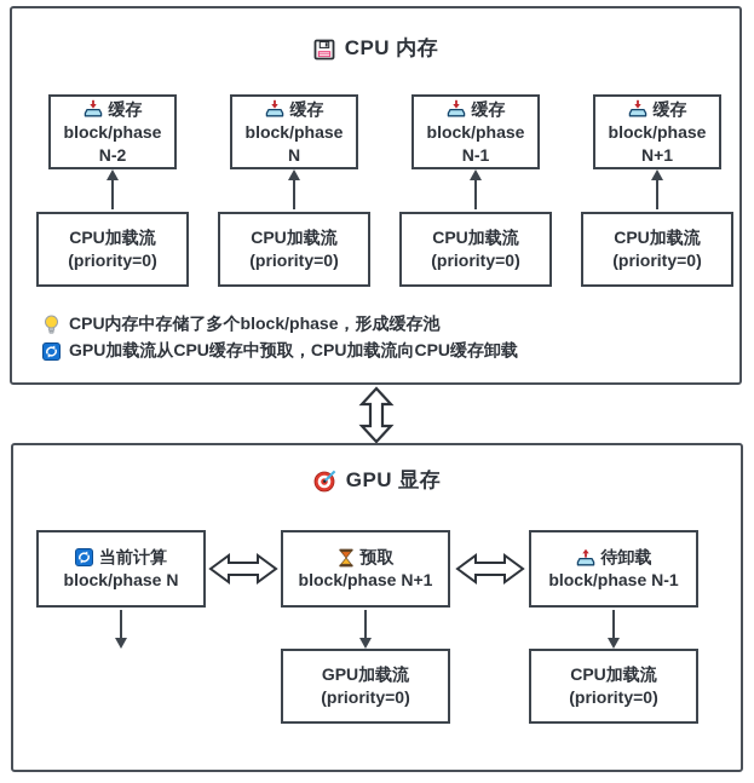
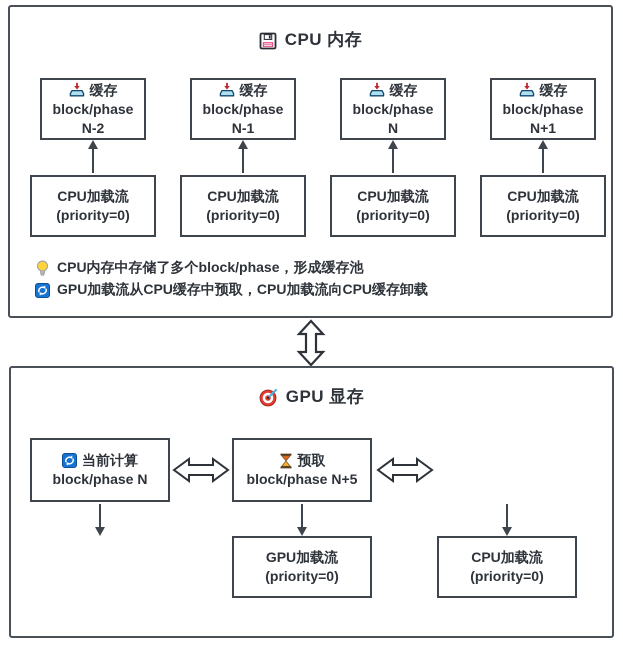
  CPU 内存
  缓存
  block/phase
  N-2
  缓存
  block/phase
- N
+ N-1
  缓存
  block/phase
- N-1
+ N
  缓存
  block/phase
  N+1
  CPU加载流
  (priority=0)
  CPU加载流
  (priority=0)
  CPU加载流
  (priority=0)
  CPU加载流
  (priority=0)
  CPU内存中存储了多个block/phase，形成缓存池
  GPU加载流从CPU缓存中预取，CPU加载流向CPU缓存卸载
  GPU 显存
  当前计算
  block/phase N
  预取
- block/phase N+1
+ block/phase N+5
- 待卸载
- block/phase N-1
  GPU加载流
  (priority=0)
  CPU加载流
  (priority=0)
